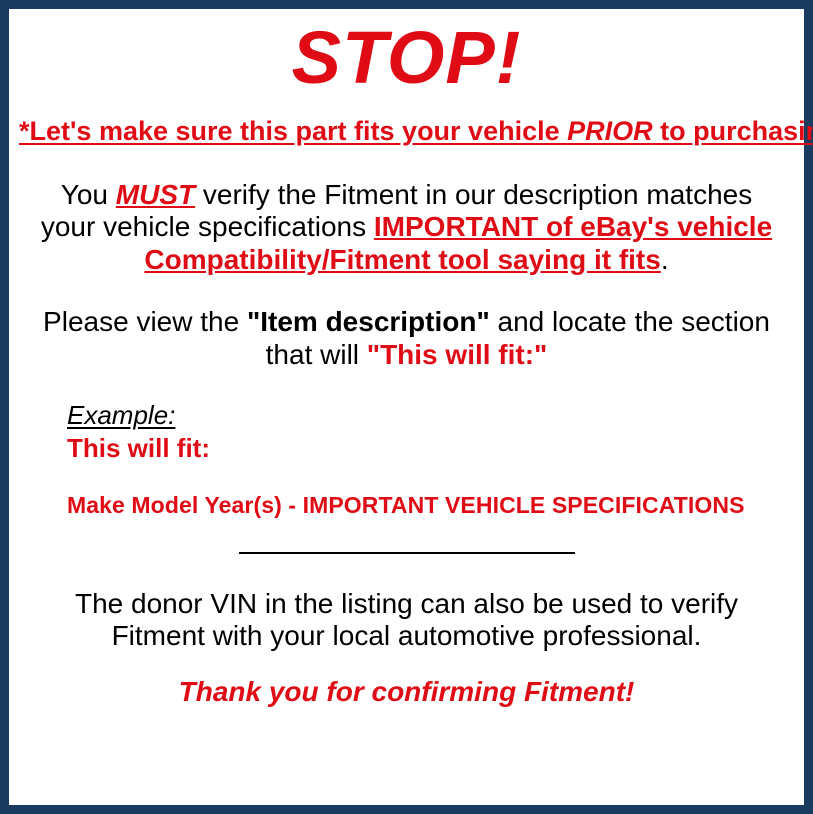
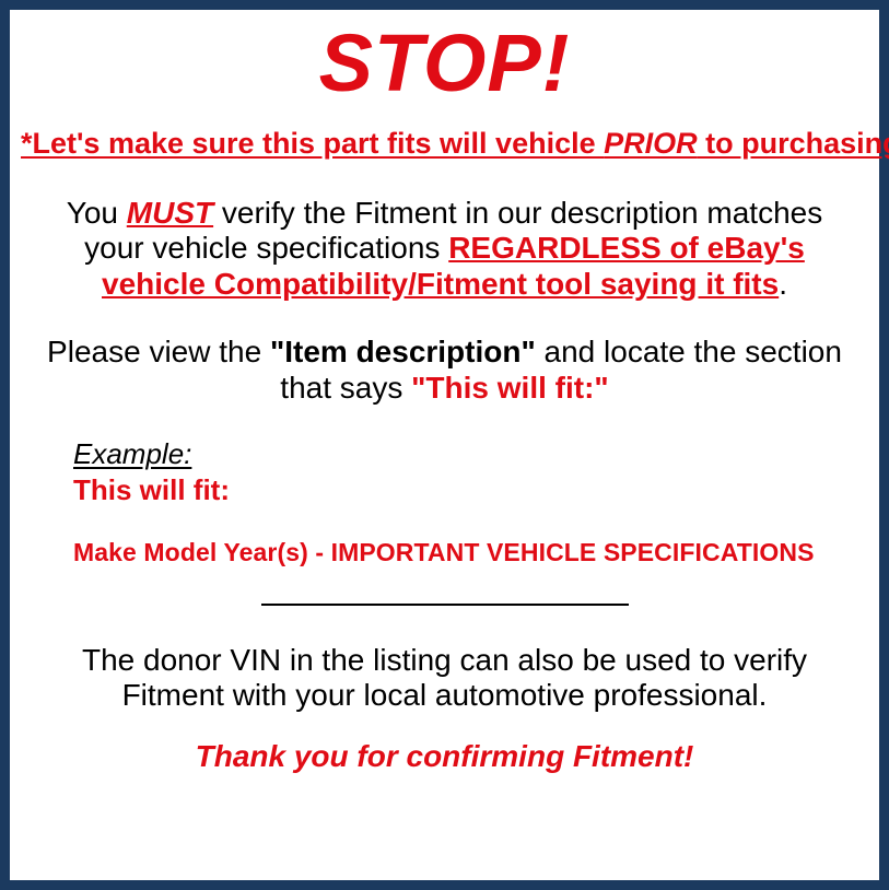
  STOP!
- *Let's make sure this part fits your vehicle PRIOR to purchasi
+ *Let's make sure this part fits will vehicle PRIOR to purchasin
- You MUST verify the Fitment in our description matches your vehicle specifications IMPORTANT of eBay's vehicle Compatibility/Fitment tool saying it fits.
+ You MUST verify the Fitment in our description matches your vehicle specifications REGARDLESS of eBay's vehicle Compatibility/Fitment tool saying it fits.
- Please view the "Item description" and locate the section that will "This will fit:"
+ Please view the "Item description" and locate the section that says "This will fit:"
  Example:
  This will fit:
  Make Model Year(s) - IMPORTANT VEHICLE SPECIFICATIONS
  The donor VIN in the listing can also be used to verify Fitment with your local automotive professional.
  Thank you for confirming Fitment!
